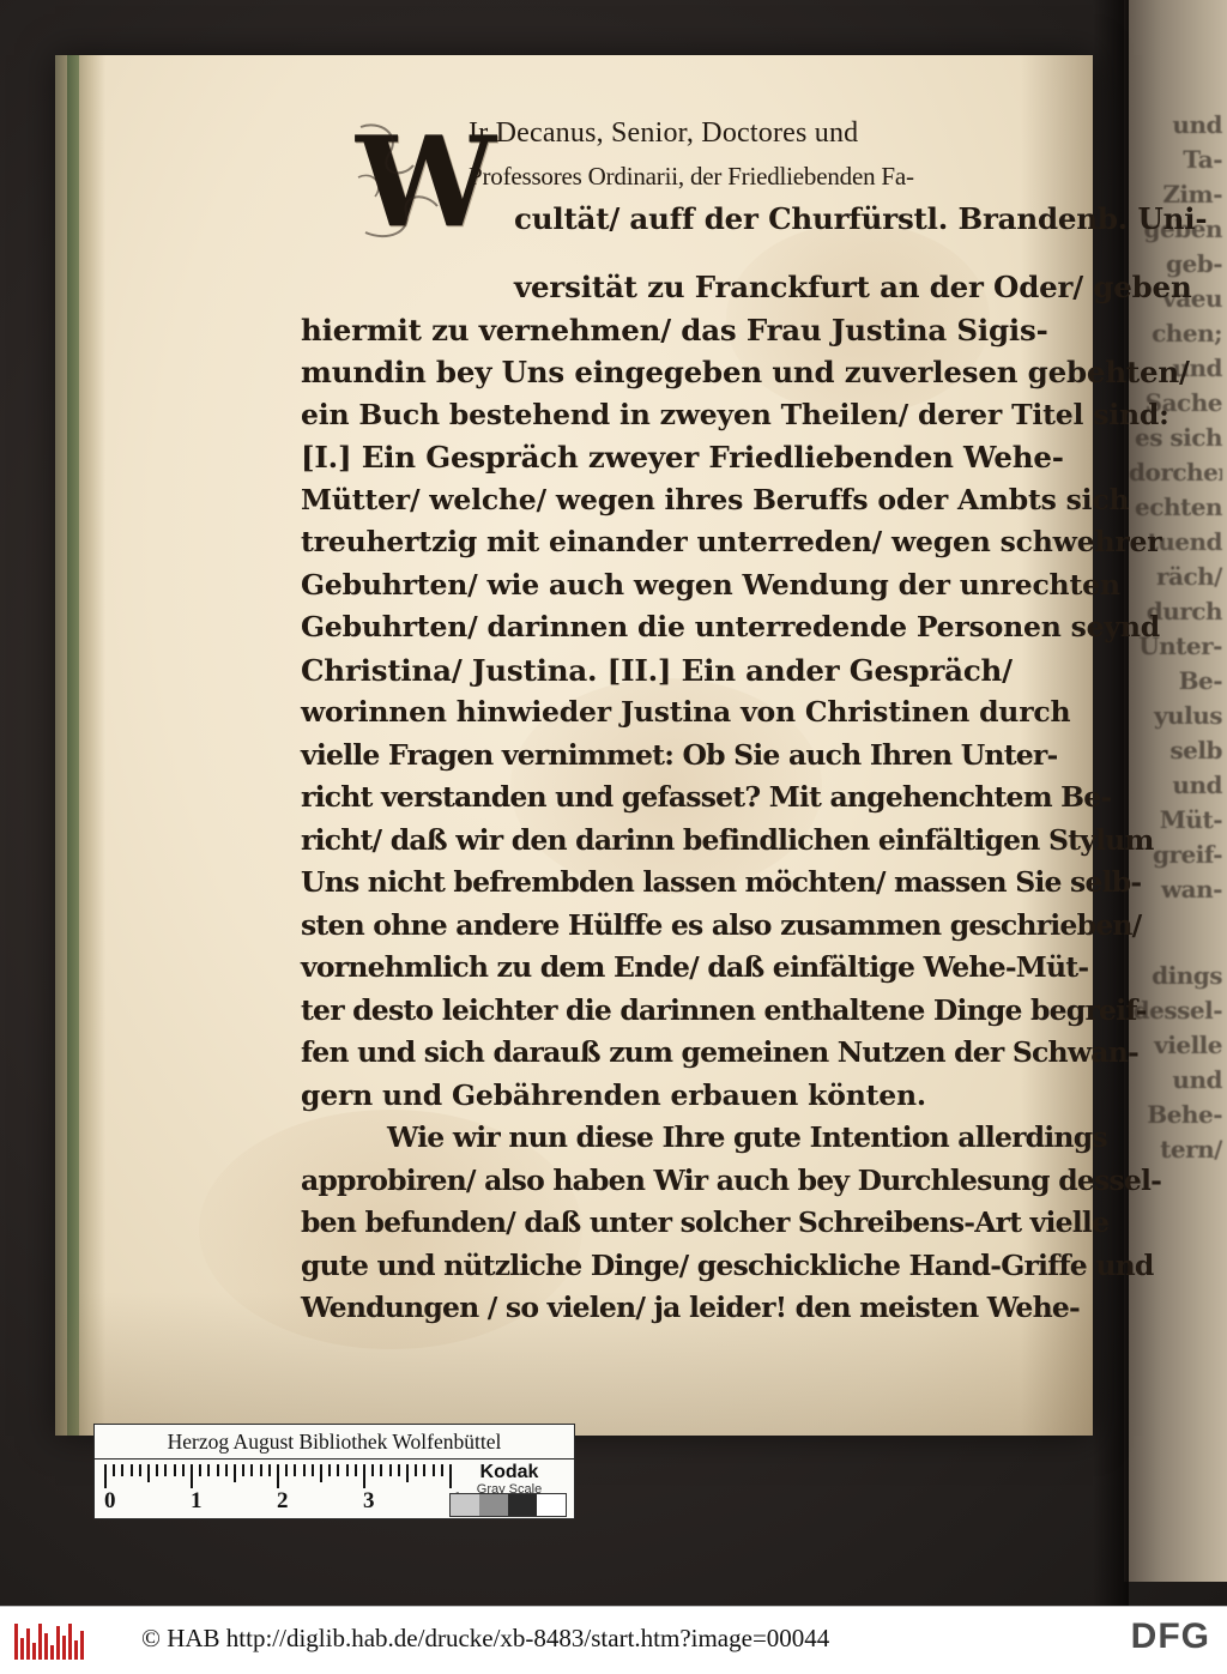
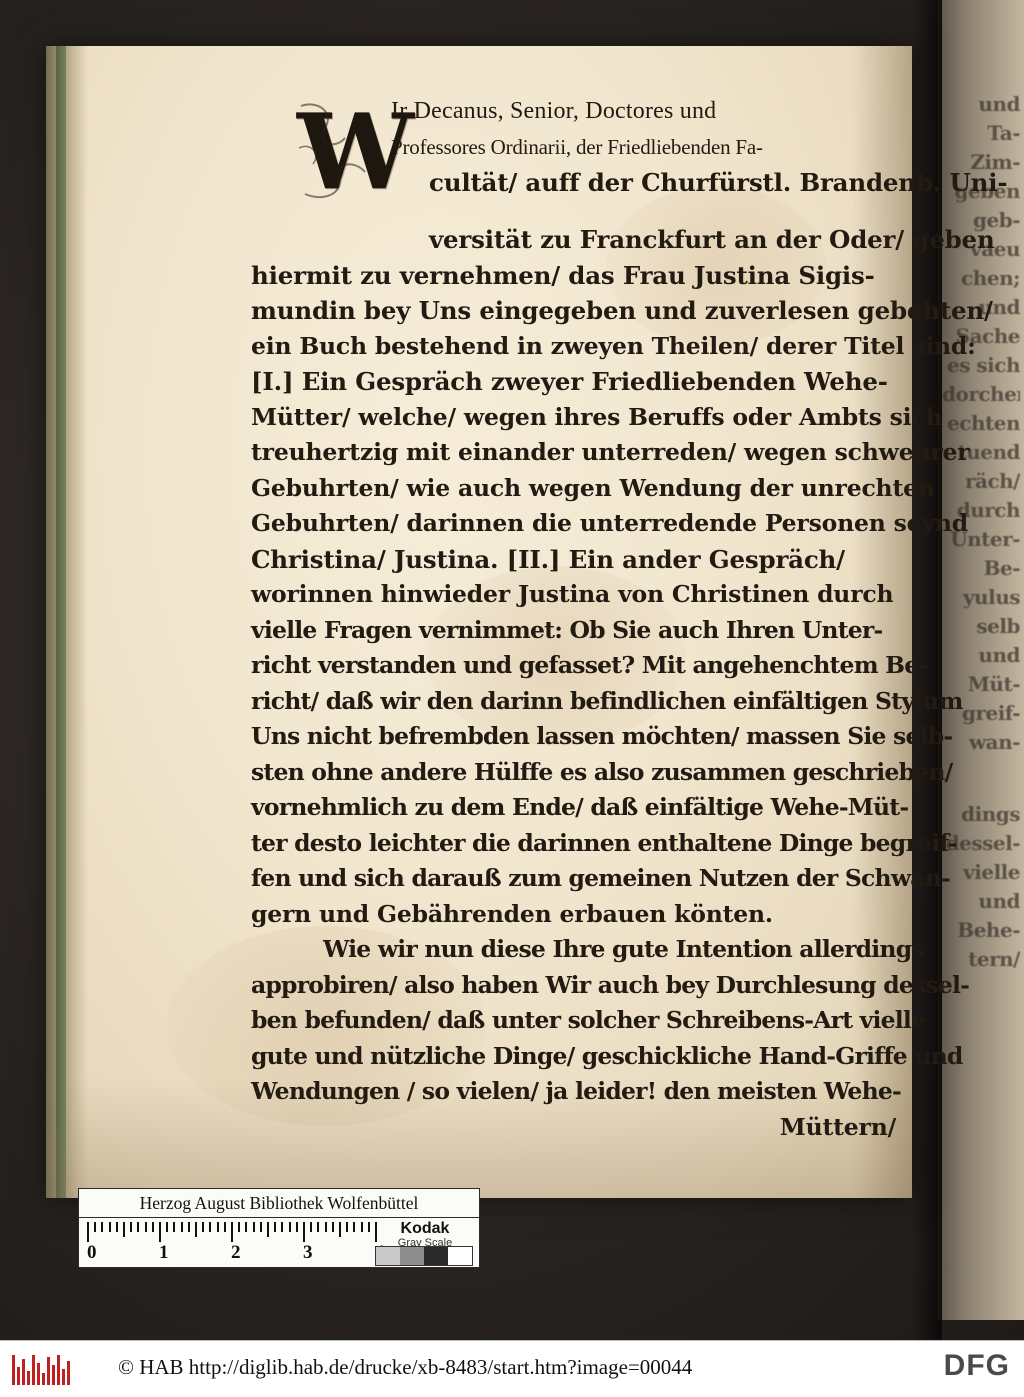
  und
  Ta-
  Zim-
  gebеn
  geb-
  vaeu
  chen;
  und
  Sache
  es sich
  dorche
  echten
  tuend
  räch/
  durch
  Unter-
  Be-
  yulus
  selb
  und
  Müt-
  greif-
  wan-
  dings
  dessel-
  vielle
  und
  Behe-
  tern/
  W
  Ir Decanus, Senior, Doctores und
  Professores Ordinarii, der Friedliebenden Fa-
  cultät/ auff der Churfürstl. Brandenb. Uni-
  versität zu Franckfurt an der Oder/ geben
  hiermit zu vernehmen/ das Frau Justina Sigis-
  mundin bey Uns eingegeben und zuverlesen gebehten/
  ein Buch bestehend in zweyen Theilen/ derer Titel sind:
  [I.] Ein Gespräch zweyer Friedliebenden Wehe-
  Mütter/ welche/ wegen ihres Beruffs oder Ambts sich
  treuhertzig mit einander unterreden/ wegen schwehrer
  Gebuhrten/ wie auch wegen Wendung der unrechten
  Gebuhrten/ darinnen die unterredende Personen seynd
  Christina/ Justina. [II.] Ein ander Gespräch/
  worinnen hinwieder Justina von Christinen durch
  vielle Fragen vernimmet: Ob Sie auch Ihren Unter-
  richt verstanden und gefasset? Mit angehenchtem Be-
  richt/ daß wir den darinn befindlichen einfältigen Stylum
  Uns nicht befrembden lassen möchten/ massen Sie selb-
  sten ohne andere Hülffe es also zusammen geschrieben/
  vornehmlich zu dem Ende/ daß einfältige Wehe-Müt-
  ter desto leichter die darinnen enthaltene Dinge begreif-
  fen und sich darauß zum gemeinen Nutzen der Schwan-
  gern und Gebährenden erbauen könten.
  Wie wir nun diese Ihre gute Intention allerdings
  approbiren/ also haben Wir auch bey Durchlesung dessel-
  ben befunden/ daß unter solcher Schreibens-Art vielle
  gute und nützliche Dinge/ geschickliche Hand-Griffe und
  Wendungen / so vielen/ ja leider! den meisten Wehe-
+ Müttern/
  Herzog August Bibliothek Wolfenbüttel
  0
  1
  2
  3
  Kodak
  Gray Scale
  © HAB http://diglib.hab.de/drucke/xb-8483/start.htm?image=00044
  DFG
